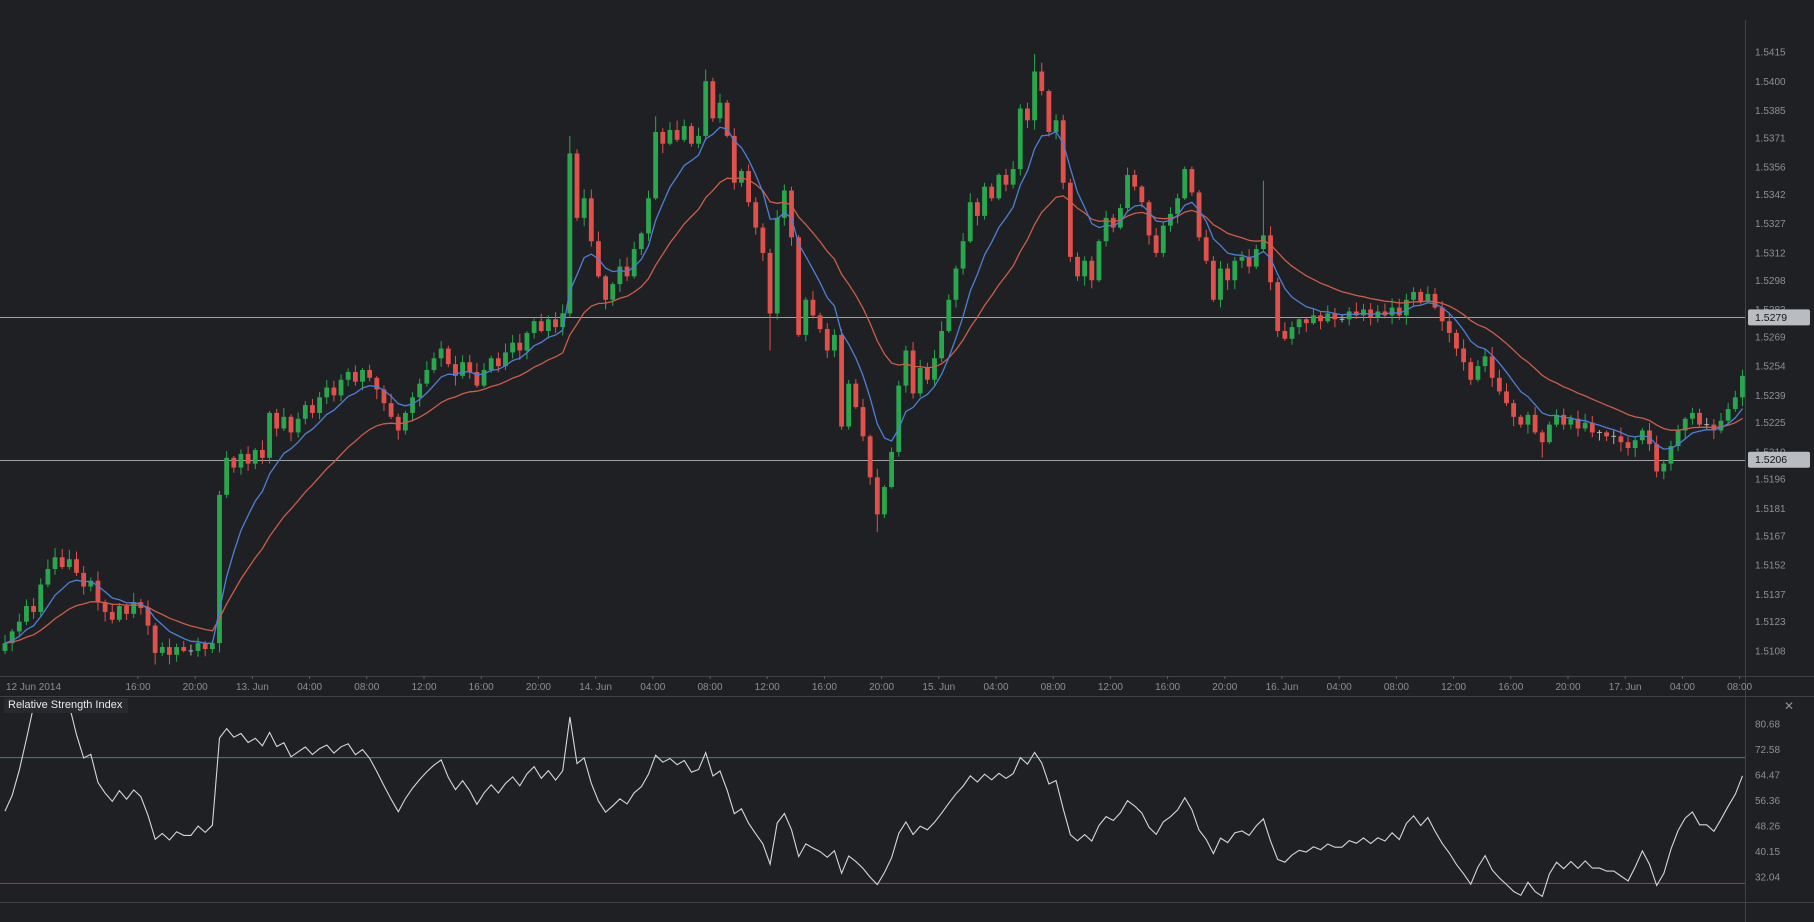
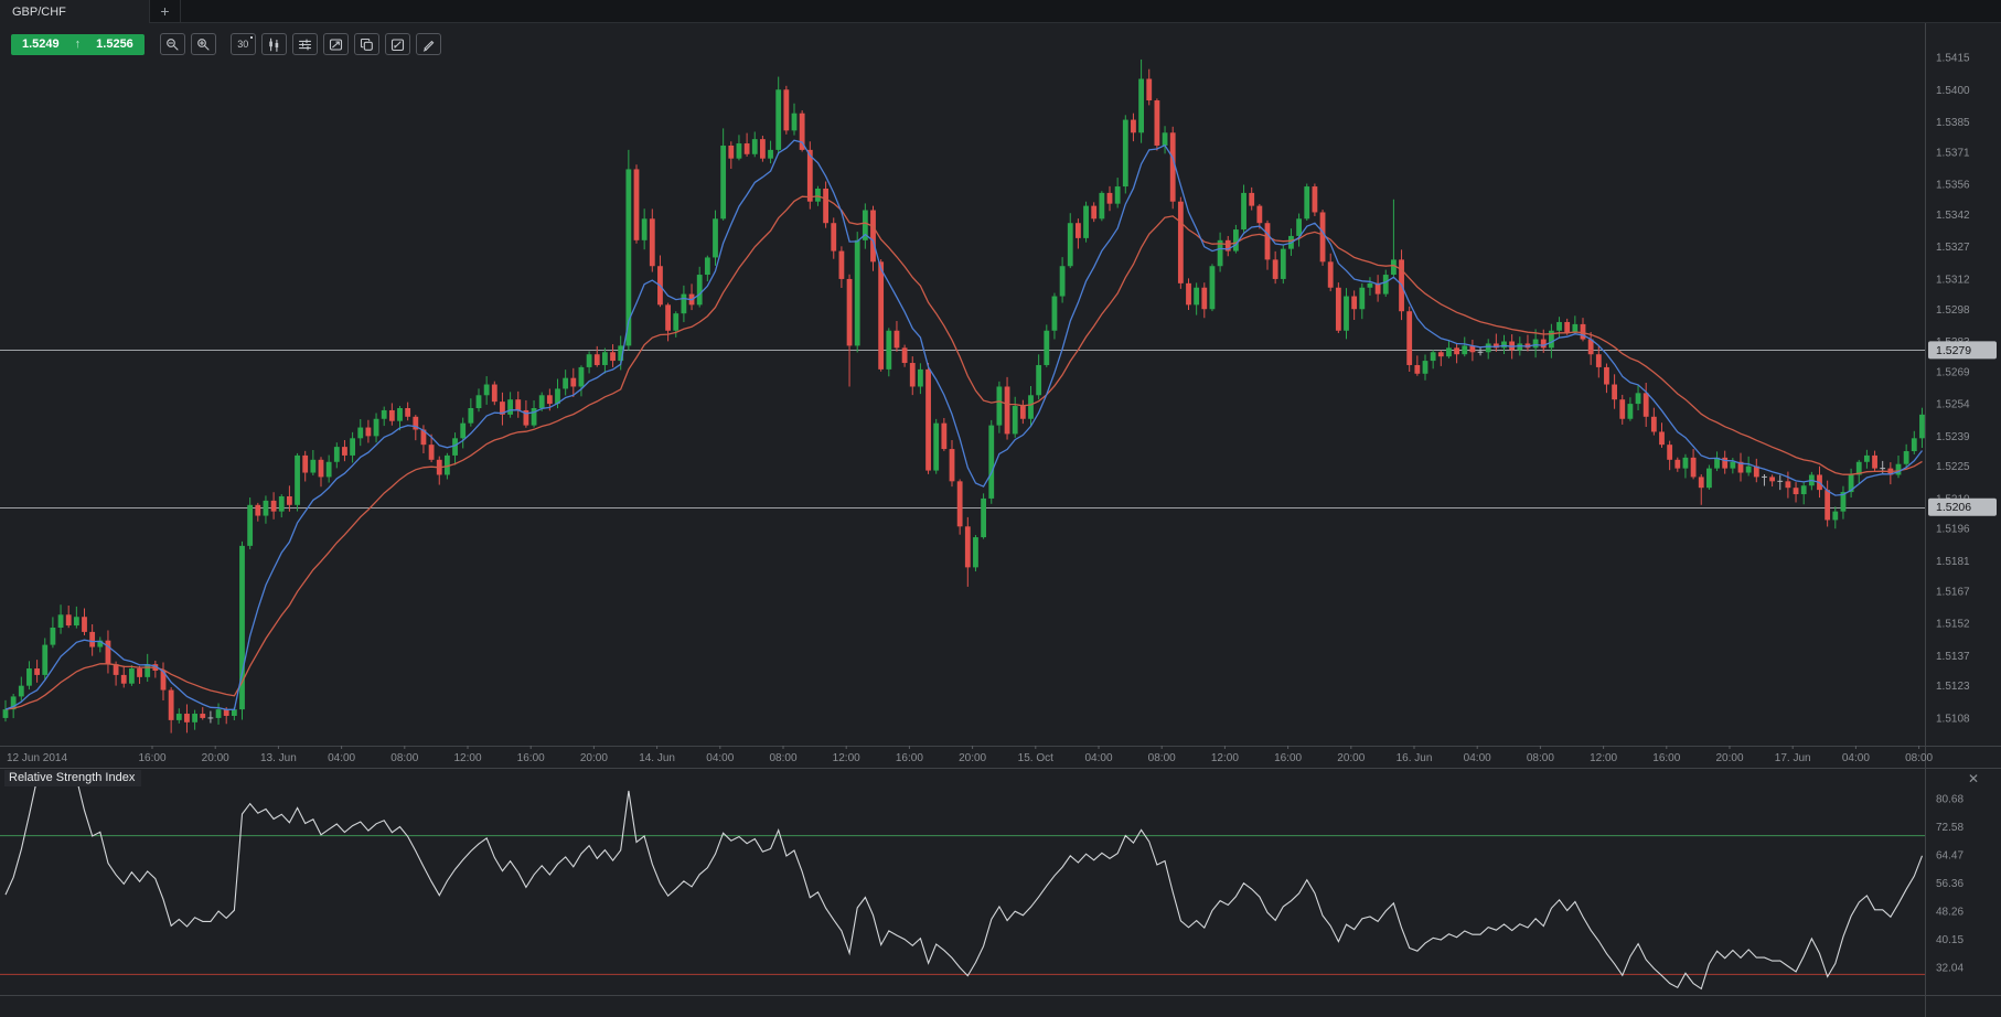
+ GBP/CHF
+ +
+ 1.5249
+ ↑
+ 1.5256
+ 30
  1.5415
  1.5400
  1.5385
  1.5371
  1.5356
  1.5342
  1.5327
  1.5312
  1.5298
  1.5269
  1.5254
  1.5239
  1.5225
  1.5196
  1.5181
  1.5167
  1.5152
  1.5137
  1.5123
  1.5108
  1.5279
  1.5206
  12 Jun 2014
  16:00
  20:00
  13. Jun
  04:00
  08:00
  12:00
  16:00
  20:00
  14. Jun
  04:00
  08:00
  12:00
  16:00
  20:00
- 15. Jun
+ 15. Oct
  04:00
  08:00
  12:00
  16:00
  20:00
  16. Jun
  04:00
  08:00
  12:00
  16:00
  20:00
  17. Jun
  04:00
  08:00
  80.68
  72.58
  64.47
  56.36
  48.26
  40.15
  32.04
  Relative Strength Index
  ✕
